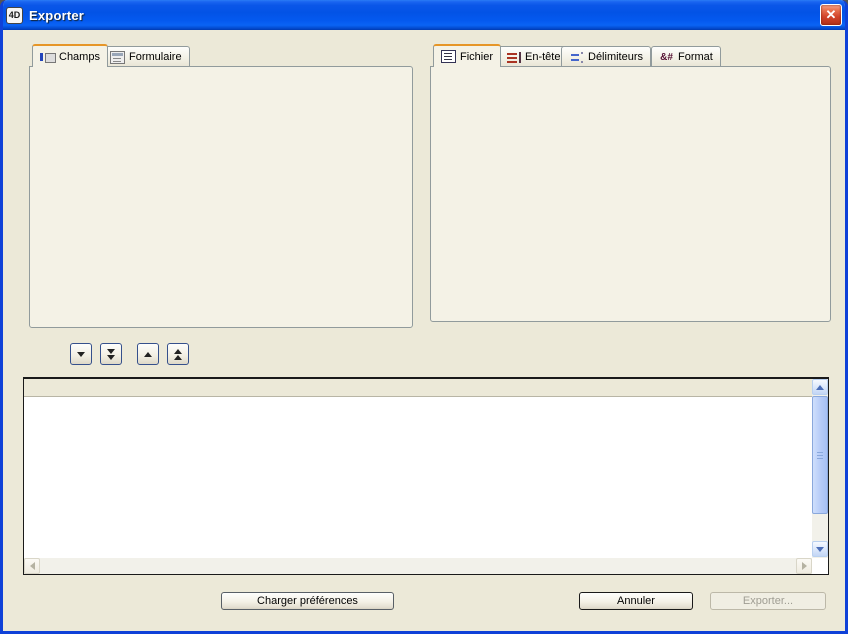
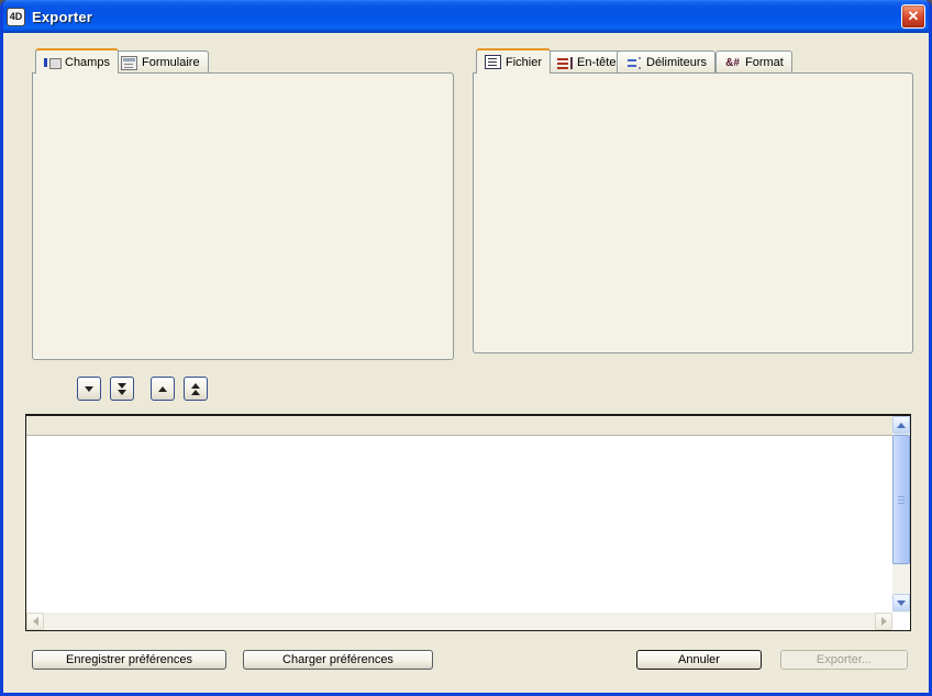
  4D
  Exporter
  ✕
  Champs
  Formulaire
  Fichier
  En-tête
  Délimiteurs
  &#
  Format
+ Enregistrer préférences
  Charger préférences
  Annuler
  Exporter...
